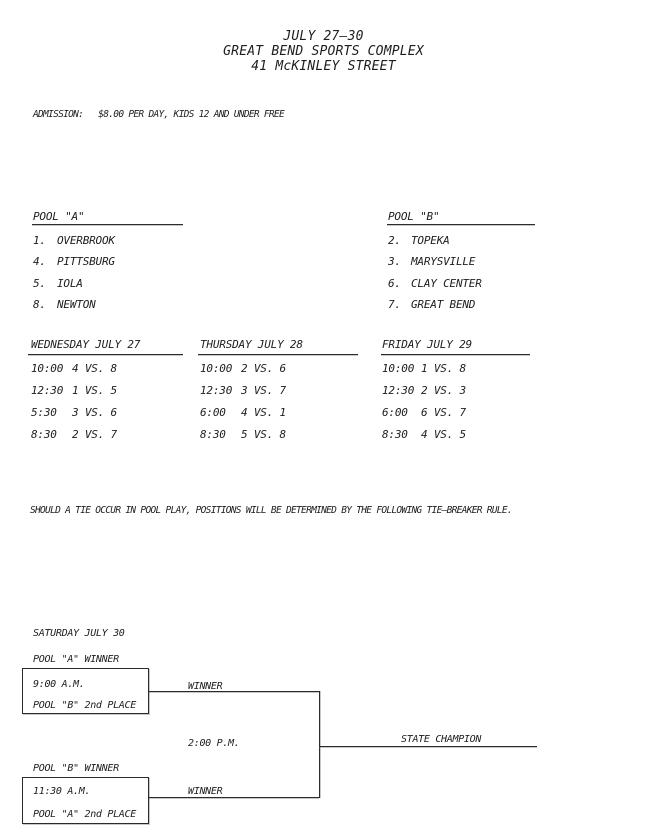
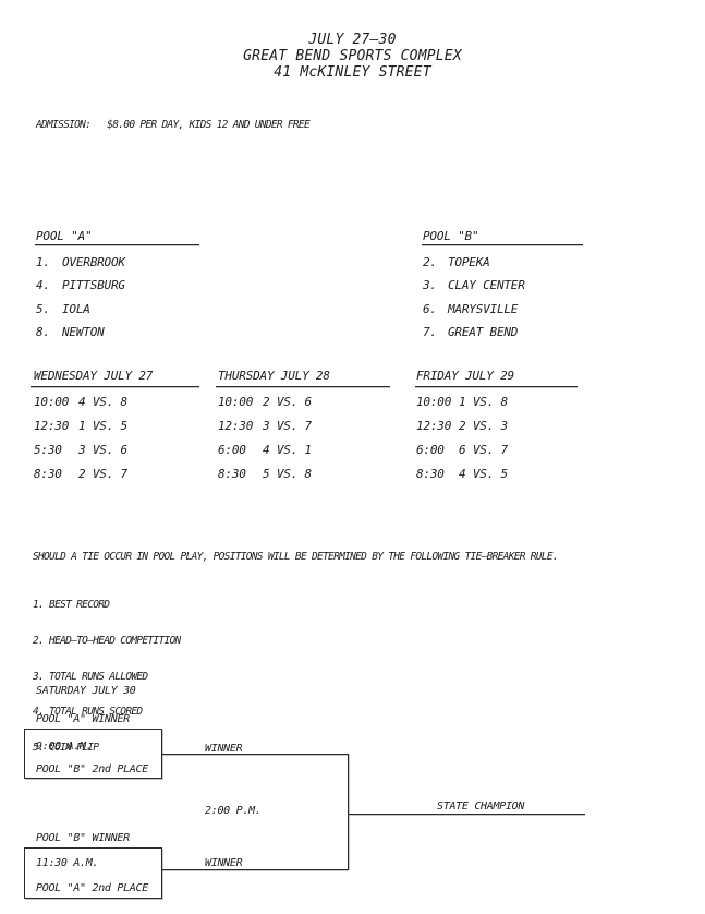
  JULY 27–30
  GREAT BEND SPORTS COMPLEX
  41 McKINLEY STREET
  ADMISSION: $8.00 PER DAY, KIDS 12 AND UNDER FREE
  POOL "A"
  1.
  OVERBROOK
  4.
  PITTSBURG
  5.
  IOLA
  8.
  NEWTON
  POOL "B"
  2.
  TOPEKA
  3.
- MARYSVILLE
+ CLAY CENTER
  6.
- CLAY CENTER
+ MARYSVILLE
  7.
  GREAT BEND
  WEDNESDAY JULY 27
  10:00
  4 VS. 8
  12:30
  1 VS. 5
  5:30
  3 VS. 6
  8:30
  2 VS. 7
  THURSDAY JULY 28
  10:00
  2 VS. 6
  12:30
  3 VS. 7
  6:00
  4 VS. 1
  8:30
  5 VS. 8
  FRIDAY JULY 29
  10:00
  1 VS. 8
  12:30
  2 VS. 3
  6:00
  6 VS. 7
  8:30
  4 VS. 5
  SHOULD A TIE OCCUR IN POOL PLAY, POSITIONS WILL BE DETERMINED BY THE FOLLOWING TIE–BREAKER RULE.
+ 1. BEST RECORD
+ 2. HEAD–TO–HEAD COMPETITION
+ 3. TOTAL RUNS ALLOWED
+ 4. TOTAL RUNS SCORED
+ 5. COIN FLIP
  SATURDAY JULY 30
  POOL "A" WINNER
  9:00 A.M.
  POOL "B" 2nd PLACE
  WINNER
  2:00 P.M.
  STATE CHAMPION
  POOL "B" WINNER
  11:30 A.M.
  POOL "A" 2nd PLACE
  WINNER
